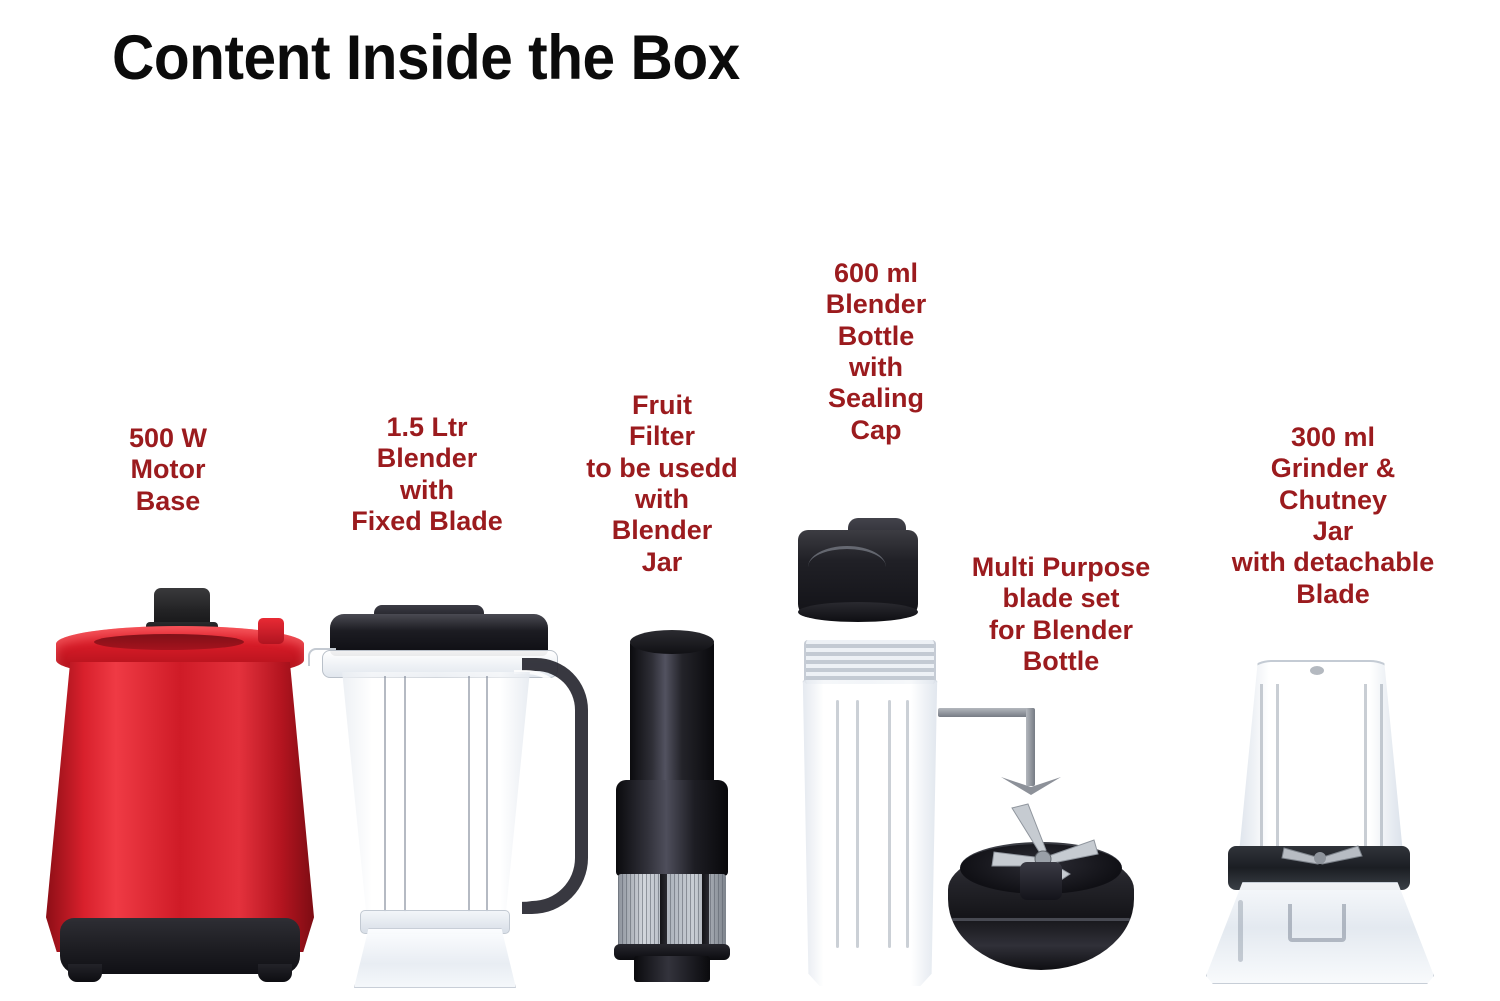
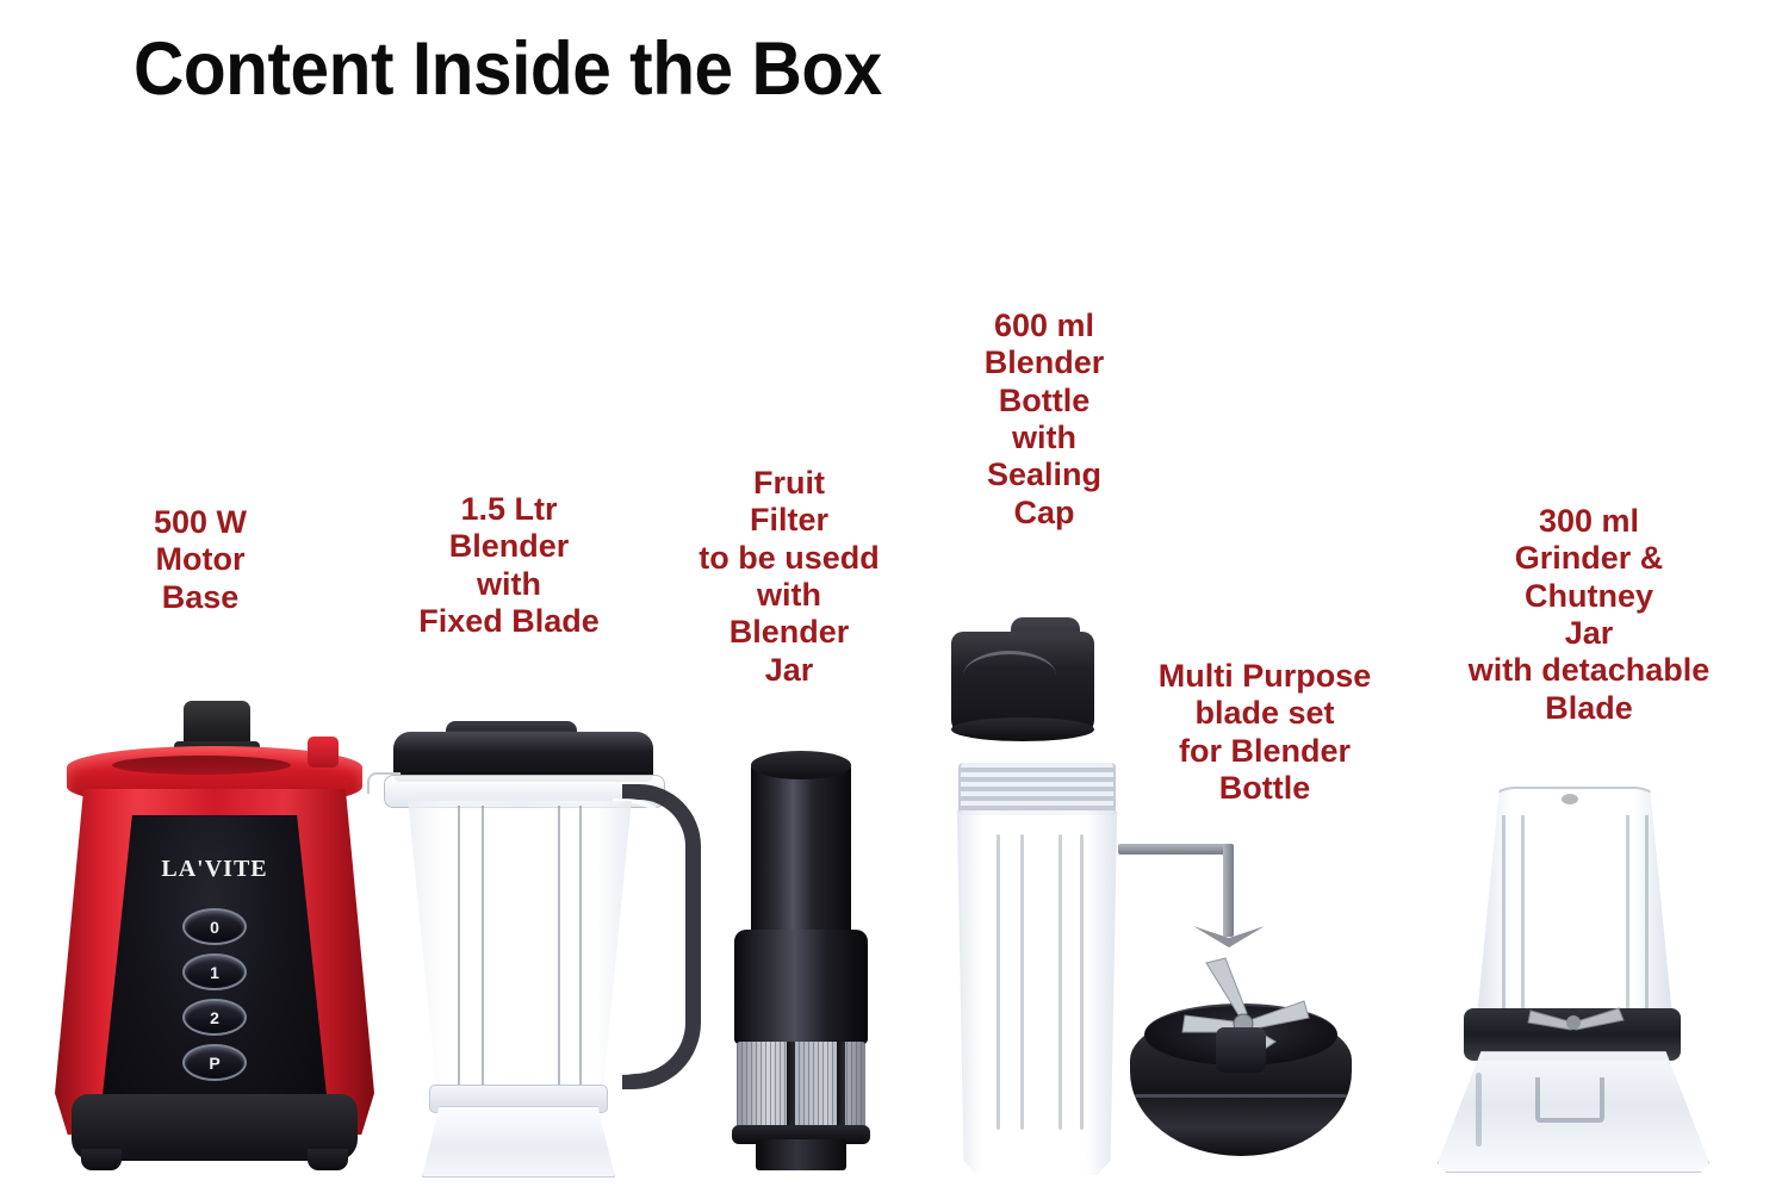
  Content Inside the Box
  500 W
  Motor
  Base
+ LA'VITE
+ 0
+ 1
+ 2
+ P
  1.5 Ltr
  Blender
  with
  Fixed Blade
  Fruit
  Filter
  to be usedd
  with
  Blender
  Jar
  600 ml
  Blender
  Bottle
  with
  Sealing
  Cap
  Multi Purpose
  blade set
  for Blender
  Bottle
  300 ml
  Grinder &
  Chutney
  Jar
  with detachable
  Blade
